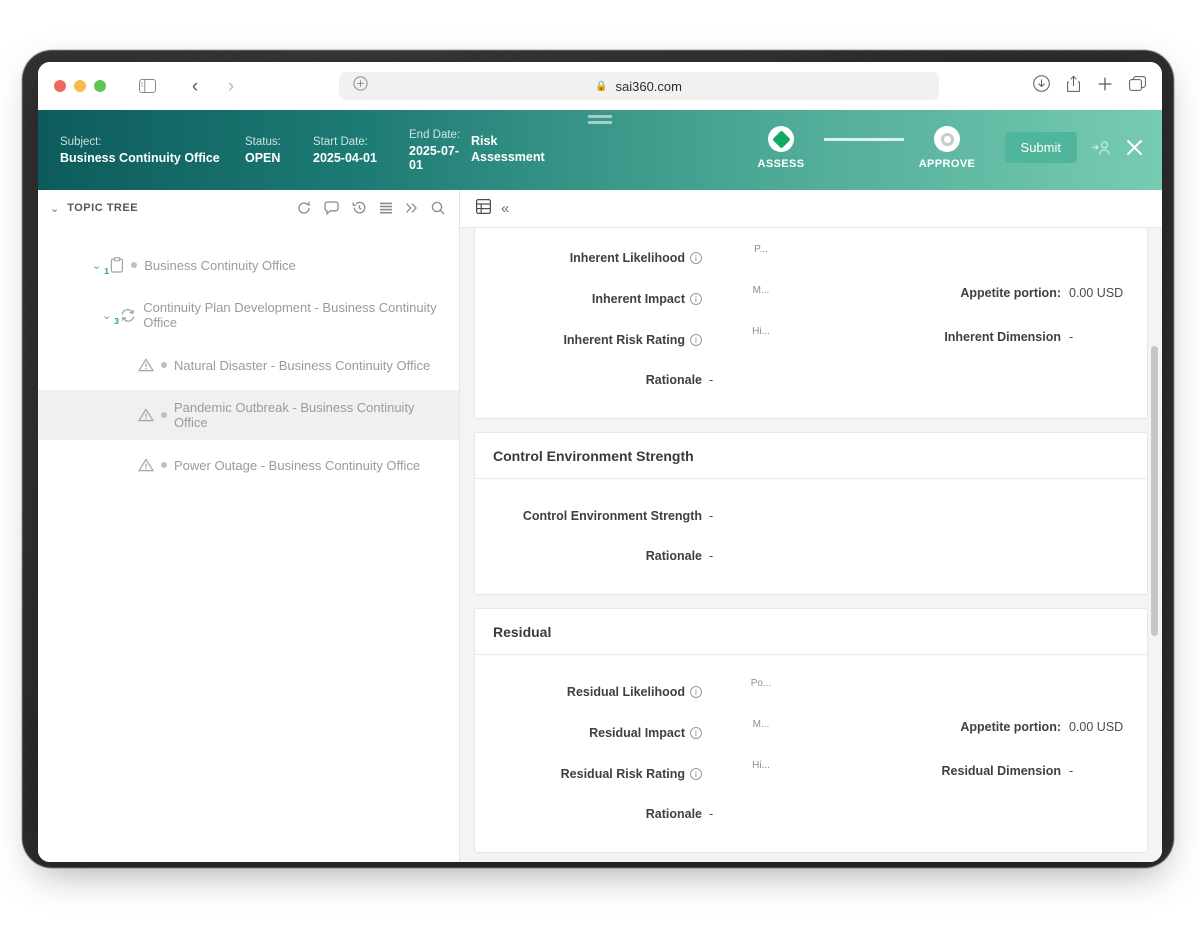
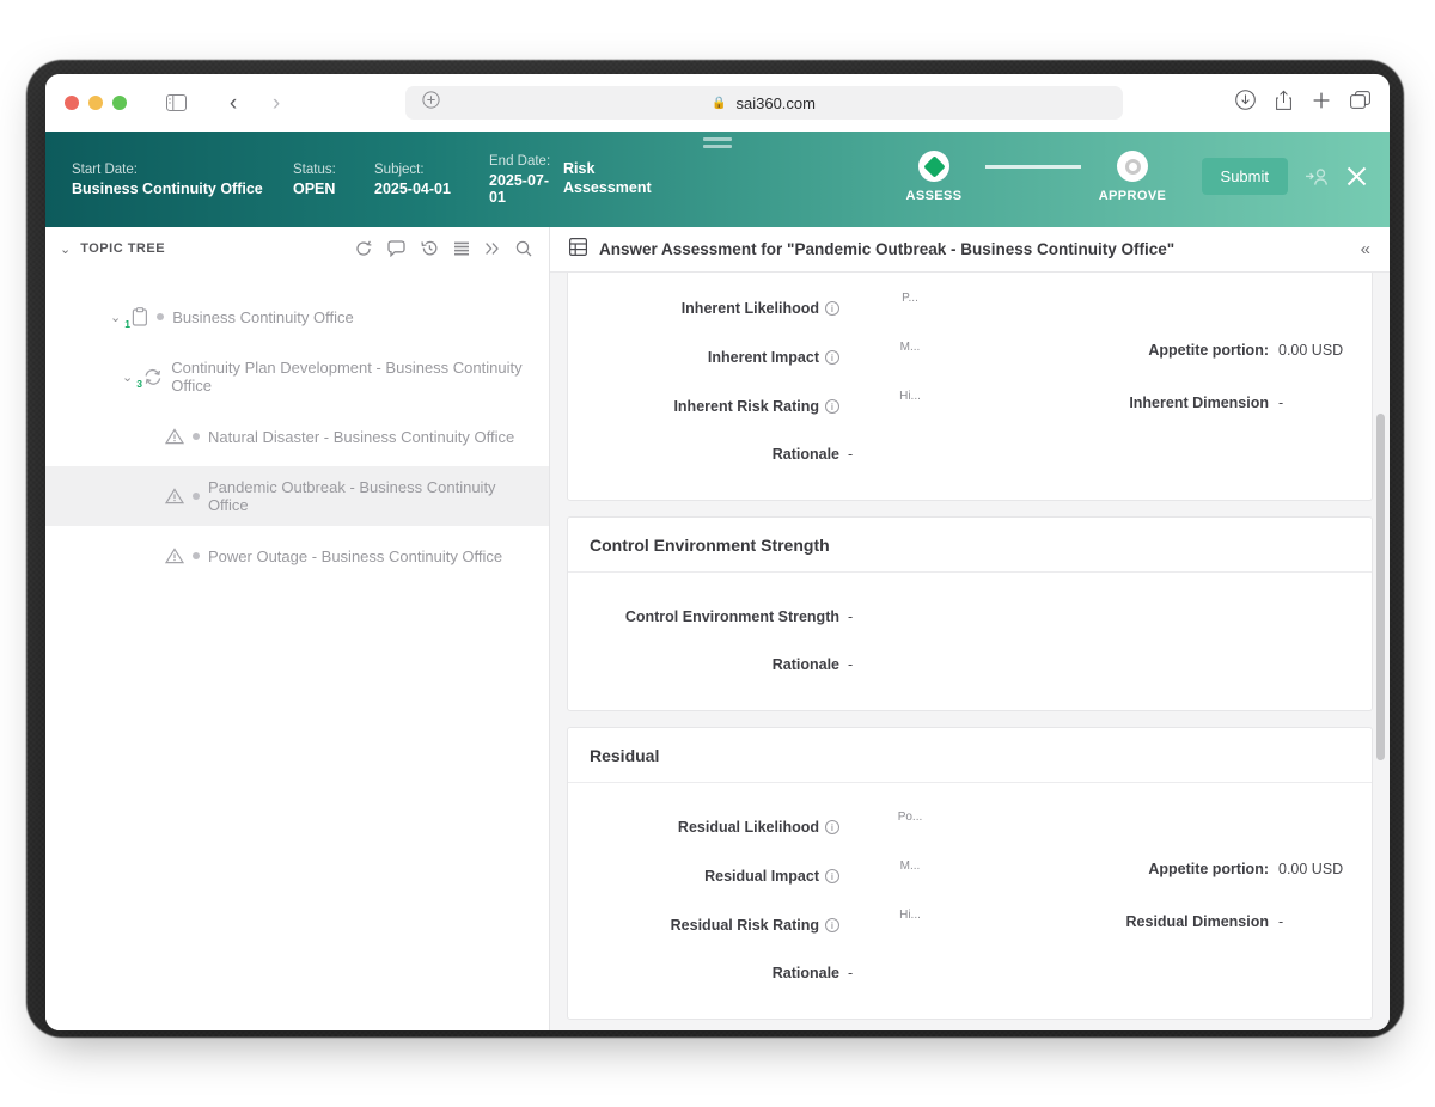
  ‹
  ›
  🔒
  sai360.com
- Subject:
+ Start Date:
  Business Continuity Office
  Status:
  OPEN
- Start Date:
+ Subject:
  2025-04-01
  End Date:
  2025-07-01
  Risk
  Assessment
  ASSESS
  APPROVE
  Submit
  ⌄
  TOPIC TREE
  ⌄
  1
  Business Continuity Office
  ⌄
  3
  Continuity Plan Development - Business Continuity Office
  Natural Disaster - Business Continuity Office
  Pandemic Outbreak - Business Continuity Office
  Power Outage - Business Continuity Office
+ Answer Assessment for "Pandemic Outbreak - Business Continuity Office"
  «
  Inherent Likelihood
  i
  P...
  Inherent Impact
  i
  M...
  Inherent Risk Rating
  i
  Hi...
  Rationale
  -
  Appetite portion:
  0.00 USD
  Inherent Dimension
  -
  Control Environment Strength
  Control Environment Strength
  -
  Rationale
  -
  Residual
  Residual Likelihood
  i
  Po...
  Residual Impact
  i
  M...
  Residual Risk Rating
  i
  Hi...
  Rationale
  -
  Appetite portion:
  0.00 USD
  Residual Dimension
  -
